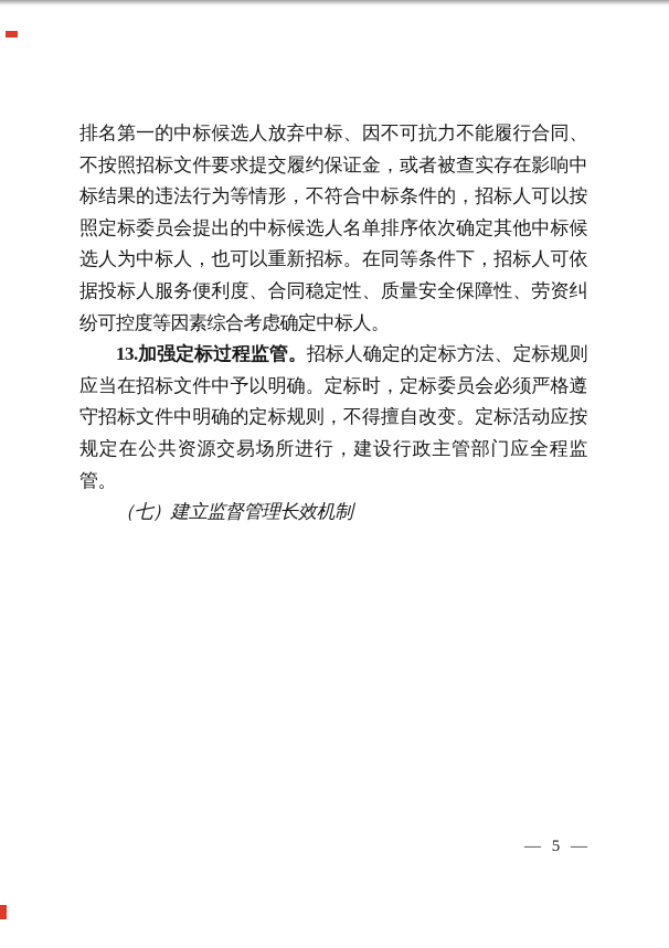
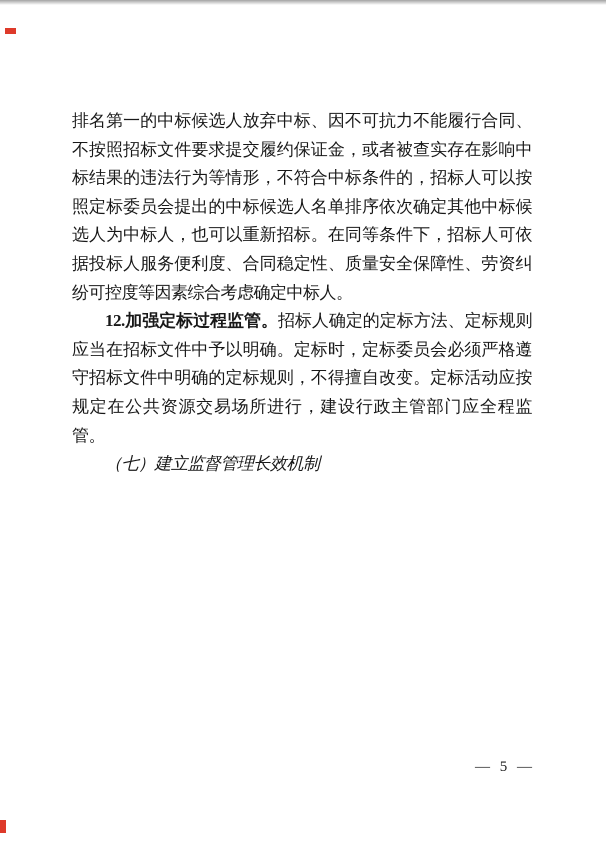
  排名第一的中标候选人放弃中标、因不可抗力不能履行合同、不按照招标文件要求提交履约保证金，或者被查实存在影响中标结果的违法行为等情形，不符合中标条件的，招标人可以按照定标委员会提出的中标候选人名单排序依次确定其他中标候选人为中标人，也可以重新招标。在同等条件下，招标人可依据投标人服务便利度、合同稳定性、质量安全保障性、劳资纠纷可控度等因素综合考虑确定中标人。
- 13.加强定标过程监管。招标人确定的定标方法、定标规则应当在招标文件中予以明确。定标时，定标委员会必须严格遵守招标文件中明确的定标规则，不得擅自改变。定标活动应按规定在公共资源交易场所进行，建设行政主管部门应全程监管。
+ 12.加强定标过程监管。招标人确定的定标方法、定标规则应当在招标文件中予以明确。定标时，定标委员会必须严格遵守招标文件中明确的定标规则，不得擅自改变。定标活动应按规定在公共资源交易场所进行，建设行政主管部门应全程监管。
  （七）建立监督管理长效机制
  — 5 —
